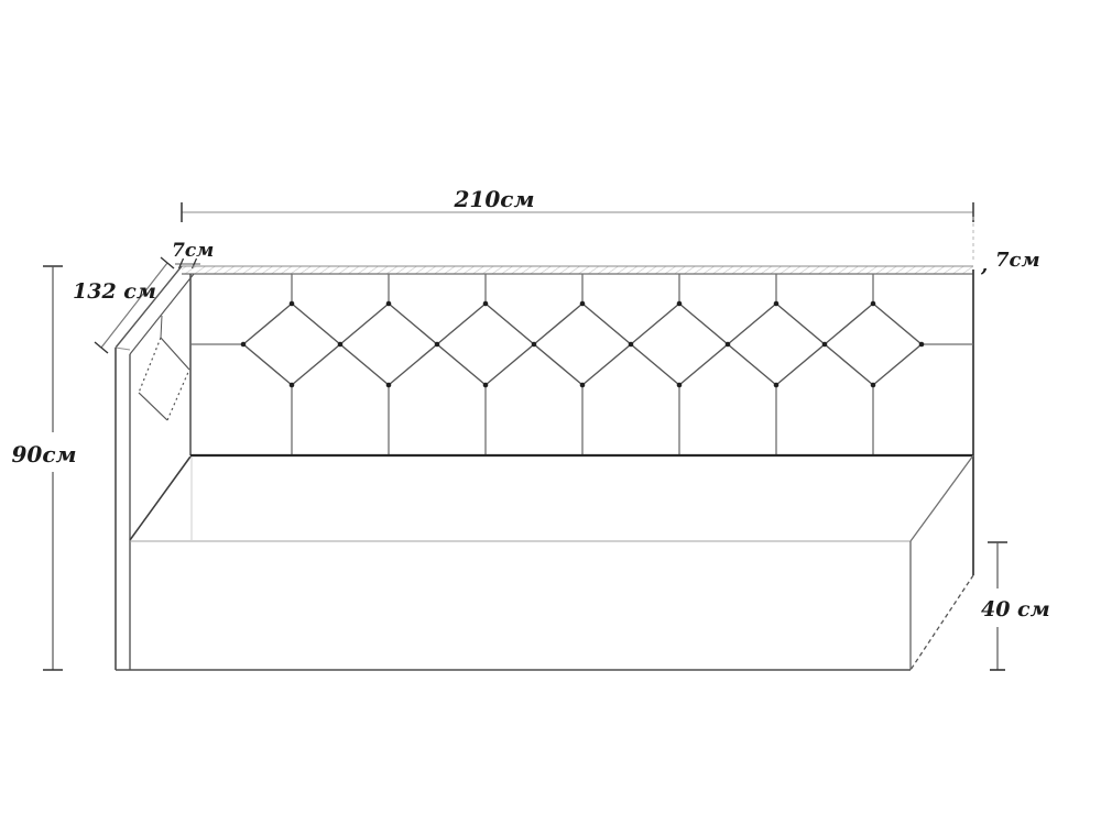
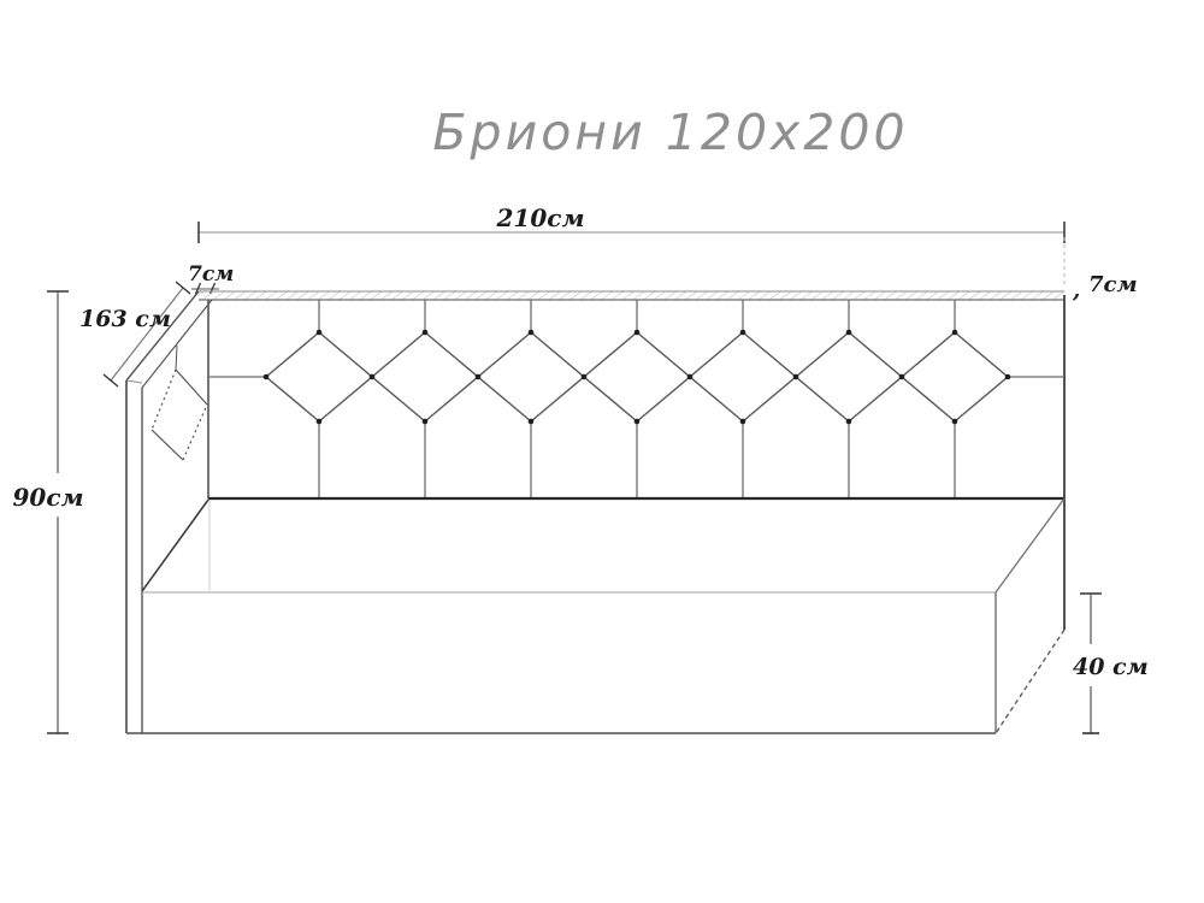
+ Бриони 120x200
  210см
  7см
- 132 см
+ 163 см
  90см
  40 см
  ,
  7см
